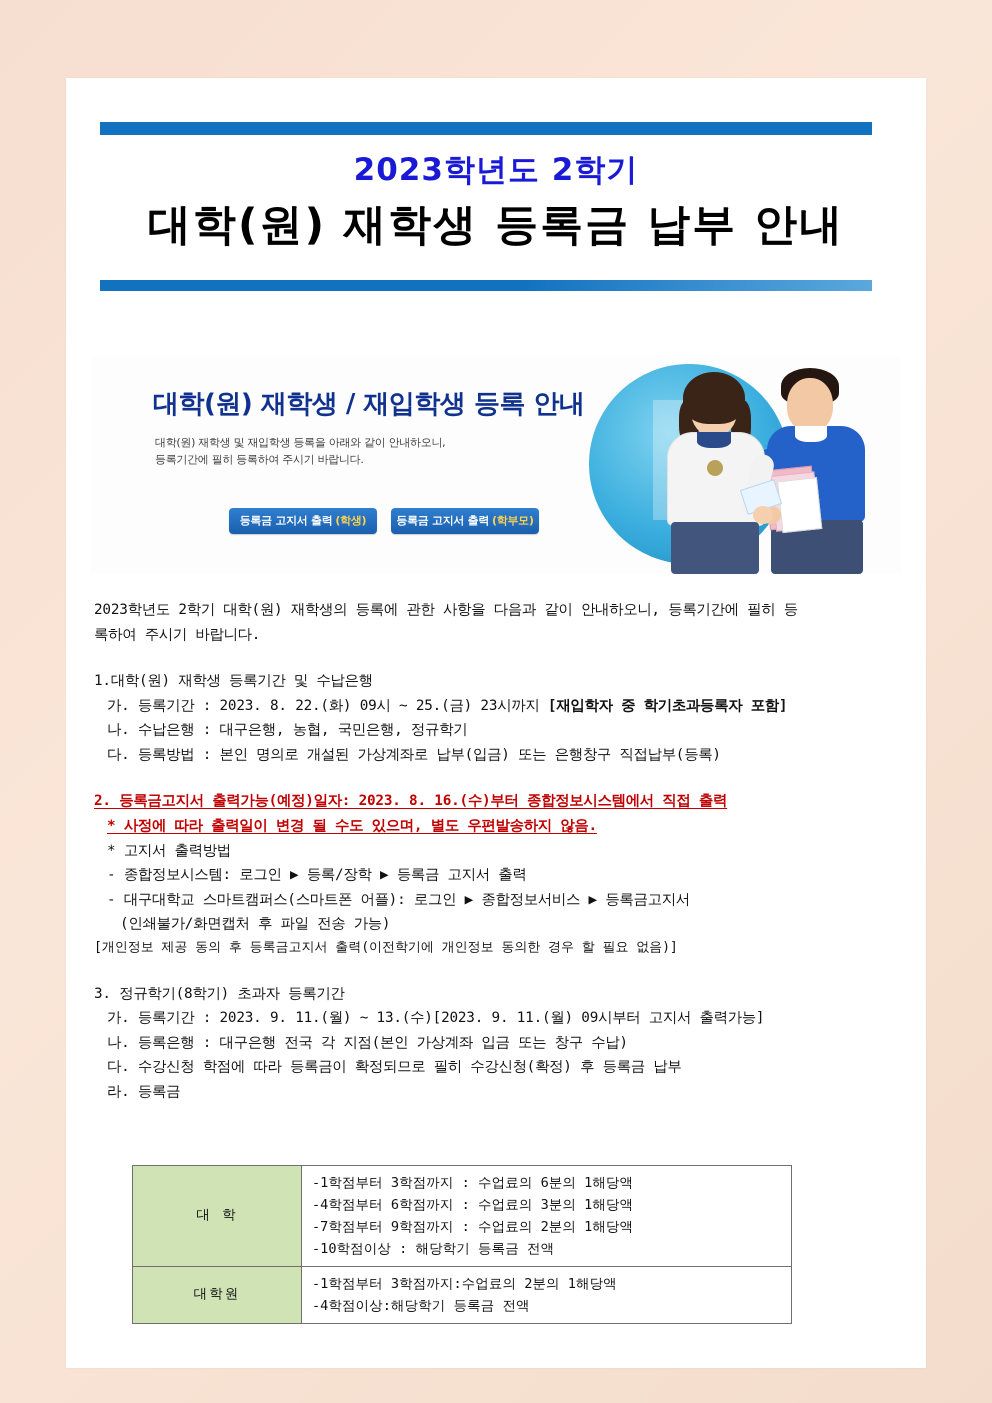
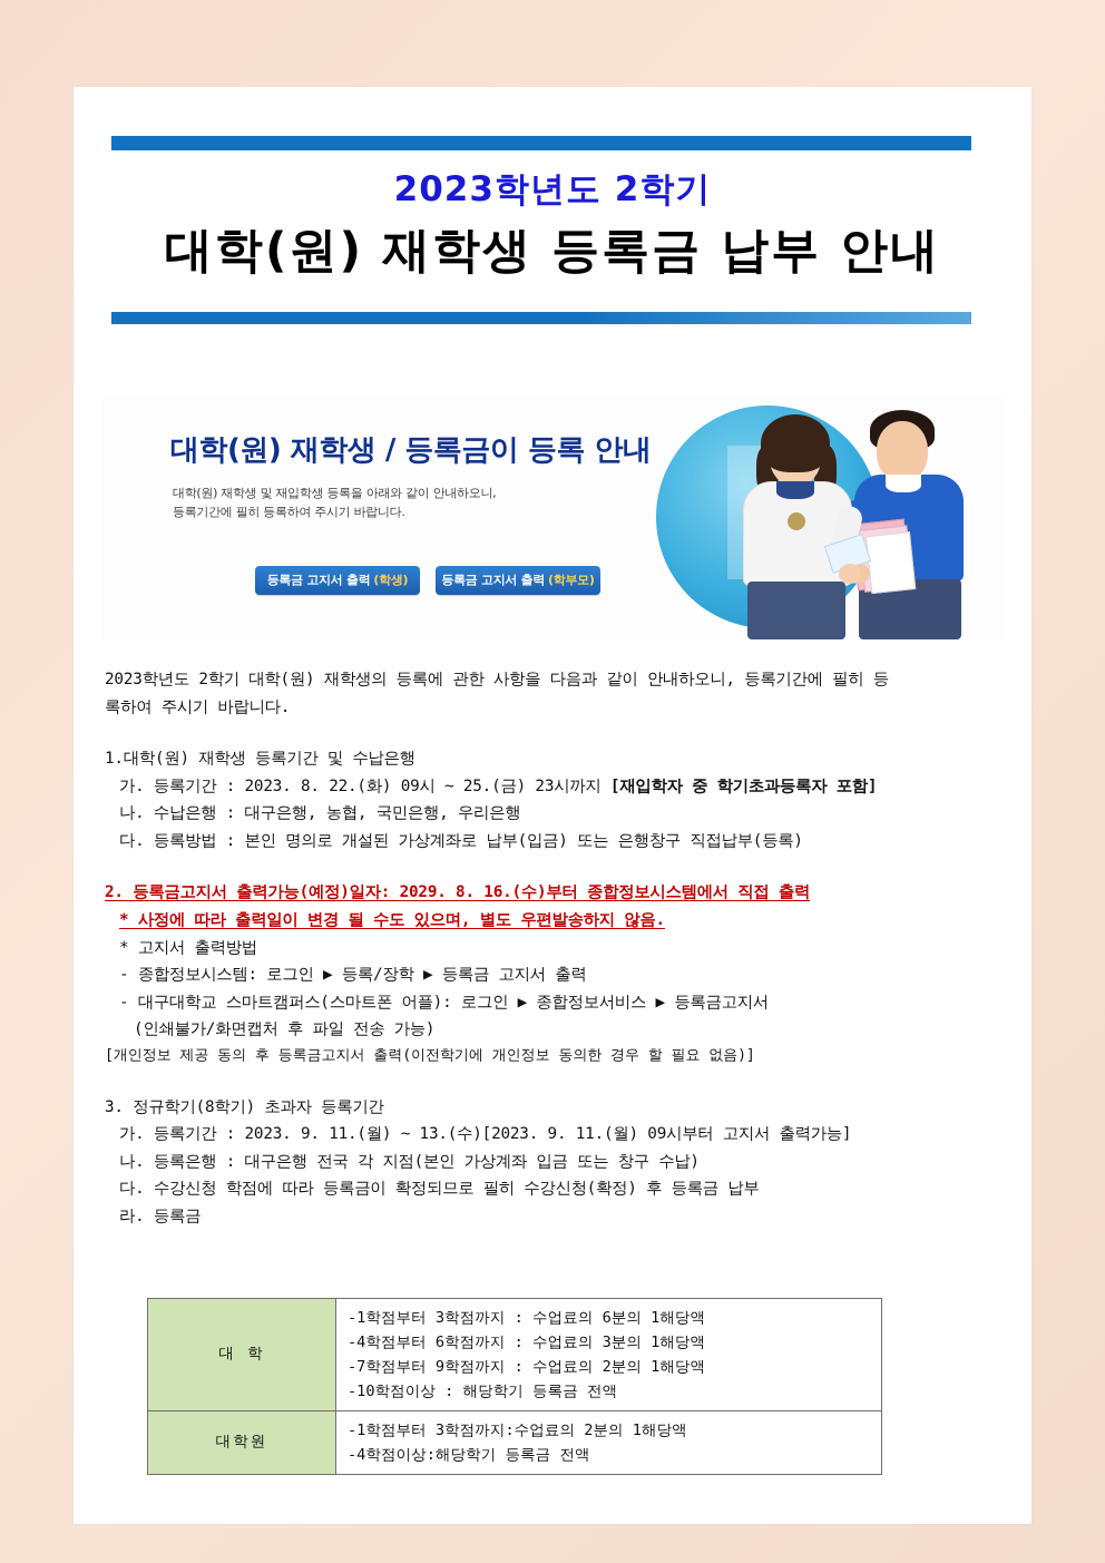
  2023학년도 2학기
  대학(원) 재학생 등록금 납부 안내
- 대학(원) 재학생 / 재입학생 등록 안내
+ 대학(원) 재학생 / 등록금이 등록 안내
  대학(원) 재학생 및 재입학생 등록을 아래와 같이 안내하오니,
  등록기간에 필히 등록하여 주시기 바랍니다.
  등록금 고지서 출력
  (학생)
  등록금 고지서 출력
  (학부모)
  2023학년도 2학기 대학(원) 재학생의 등록에 관한 사항을 다음과 같이 안내하오니, 등록기간에 필히 등
  록하여 주시기 바랍니다.
  1.대학(원) 재학생 등록기간 및 수납은행
  가. 등록기간 : 2023. 8. 22.(화) 09시 ~ 25.(금) 23시까지 [재입학자 중 학기초과등록자 포함]
- 나. 수납은행 : 대구은행, 농협, 국민은행, 정규학기
+ 나. 수납은행 : 대구은행, 농협, 국민은행, 우리은행
  다. 등록방법 : 본인 명의로 개설된 가상계좌로 납부(입금) 또는 은행창구 직접납부(등록)
- 2. 등록금고지서 출력가능(예정)일자: 2023. 8. 16.(수)부터 종합정보시스템에서 직접 출력
+ 2. 등록금고지서 출력가능(예정)일자: 2029. 8. 16.(수)부터 종합정보시스템에서 직접 출력
  * 사정에 따라 출력일이 변경 될 수도 있으며, 별도 우편발송하지 않음.
  * 고지서 출력방법
  - 종합정보시스템: 로그인 ▶ 등록/장학 ▶ 등록금 고지서 출력
  - 대구대학교 스마트캠퍼스(스마트폰 어플): 로그인 ▶ 종합정보서비스 ▶ 등록금고지서
  (인쇄불가/화면캡처 후 파일 전송 가능)
  [개인정보 제공 동의 후 등록금고지서 출력(이전학기에 개인정보 동의한 경우 할 필요 없음)]
  3. 정규학기(8학기) 초과자 등록기간
  가. 등록기간 : 2023. 9. 11.(월) ~ 13.(수)[2023. 9. 11.(월) 09시부터 고지서 출력가능]
  나. 등록은행 : 대구은행 전국 각 지점(본인 가상계좌 입금 또는 창구 수납)
  다. 수강신청 학점에 따라 등록금이 확정되므로 필히 수강신청(확정) 후 등록금 납부
  라. 등록금
  대 학	-1학점부터 3학점까지 : 수업료의 6분의 1해당액 -4학점부터 6학점까지 : 수업료의 3분의 1해당액 -7학점부터 9학점까지 : 수업료의 2분의 1해당액 -10학점이상 : 해당학기 등록금 전액
  대학원	-1학점부터 3학점까지:수업료의 2분의 1해당액 -4학점이상:해당학기 등록금 전액
